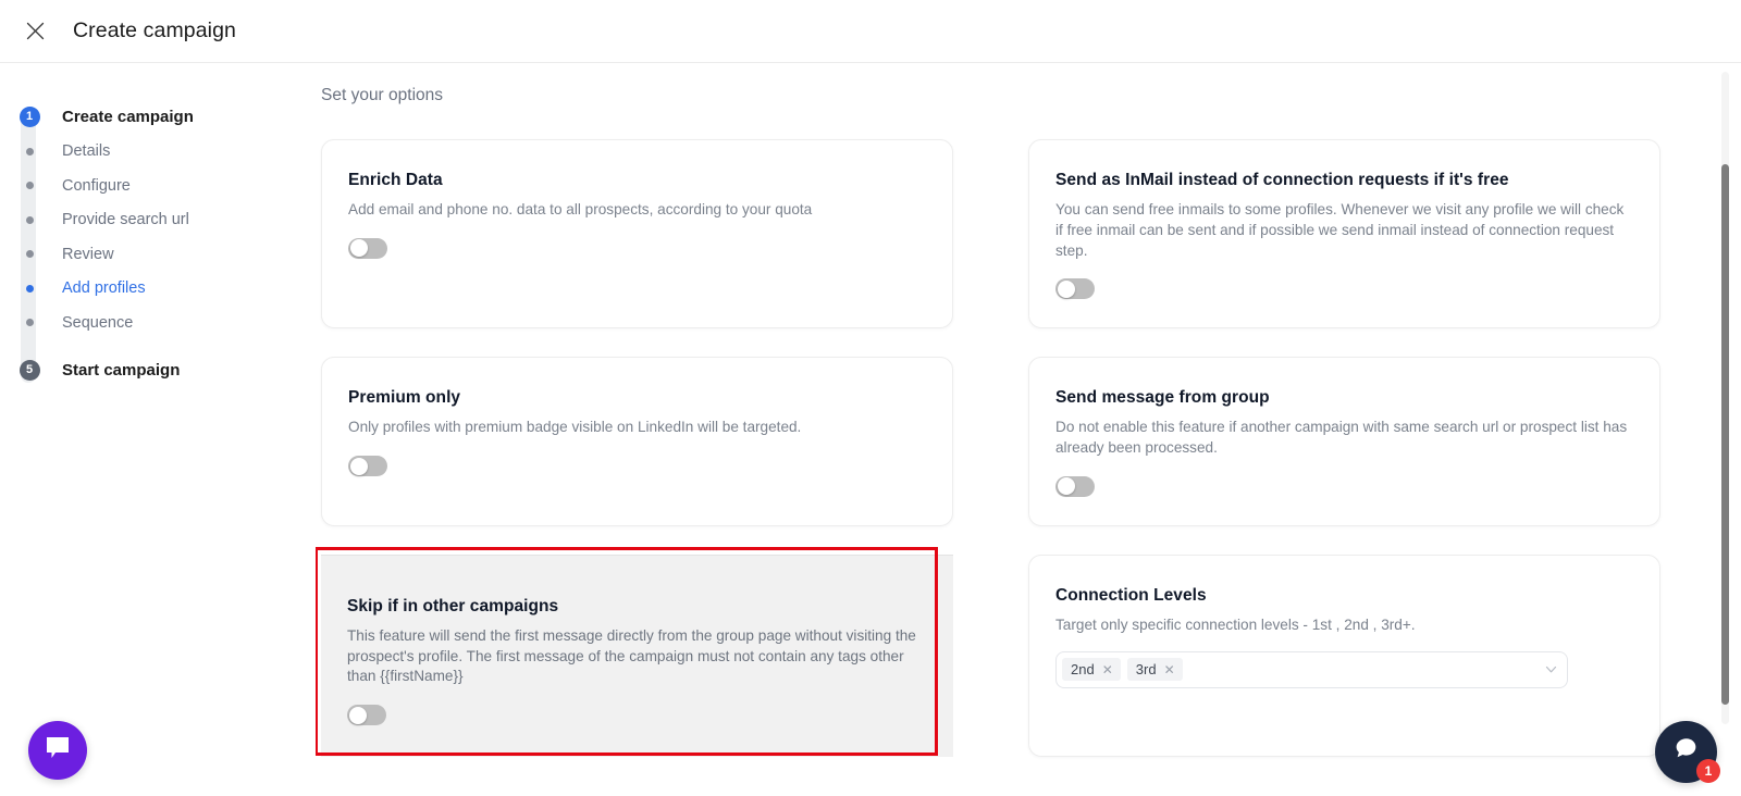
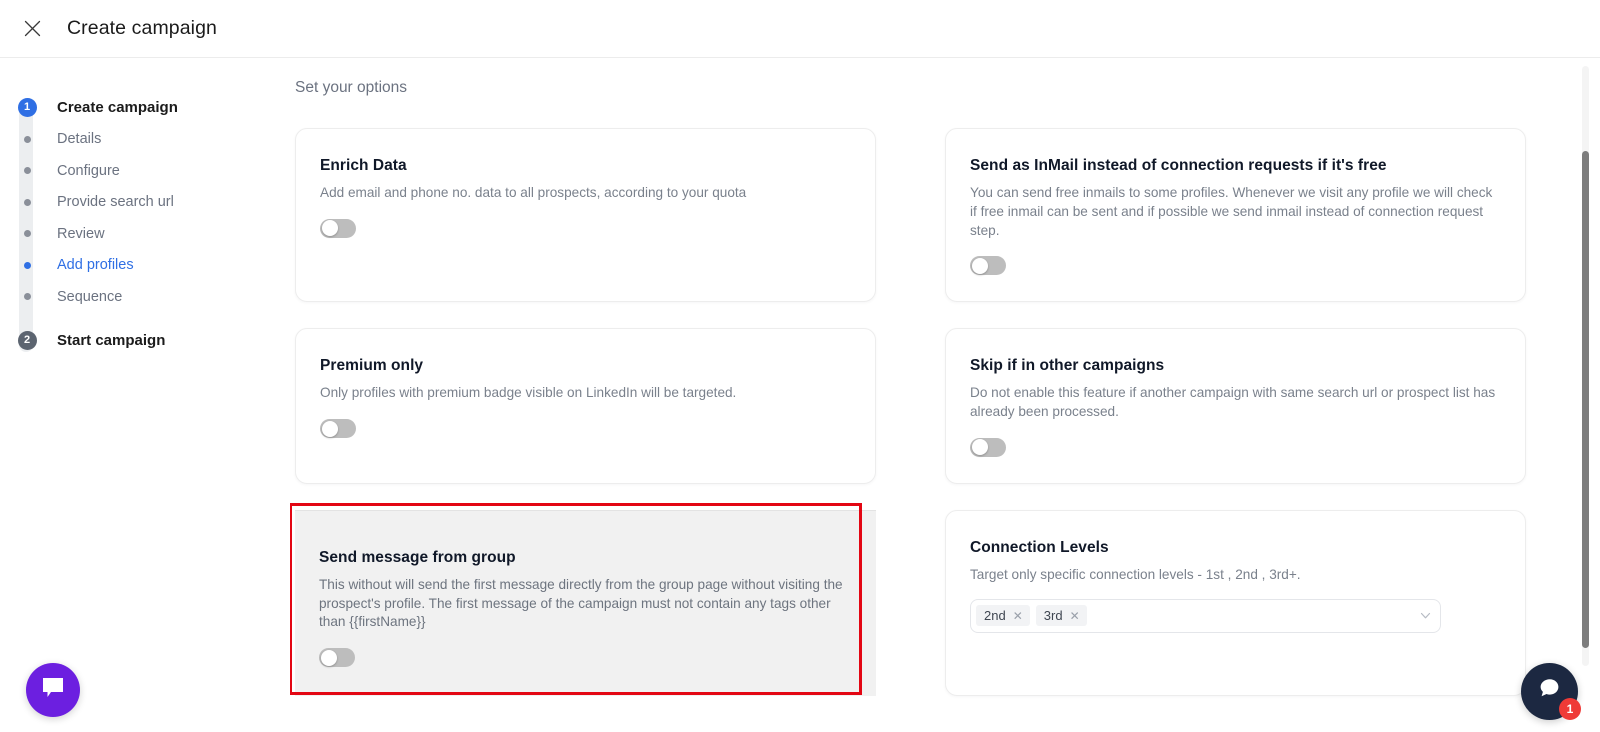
  Create campaign
  1
  Create campaign
  Details
  Configure
  Provide search url
  Review
  Add profiles
  Sequence
- 5
+ 2
  Start campaign
  Set your options
  Enrich Data
  Add email and phone no. data to all prospects, according to your quota
  Send as InMail instead of connection requests if it's free
  You can send free inmails to some profiles. Whenever we visit any profile we will check if free inmail can be sent and if possible we send inmail instead of connection request step.
  Premium only
  Only profiles with premium badge visible on LinkedIn will be targeted.
- Send message from group
+ Skip if in other campaigns
  Do not enable this feature if another campaign with same search url or prospect list has already been processed.
- Skip if in other campaigns
+ Send message from group
- This feature will send the first message directly from the group page without visiting the prospect's profile. The first message of the campaign must not contain any tags other than {{firstName}}
+ This without will send the first message directly from the group page without visiting the prospect's profile. The first message of the campaign must not contain any tags other than {{firstName}}
  Connection Levels
  Target only specific connection levels - 1st , 2nd , 3rd+.
  2nd
  ✕
  3rd
  ✕
  1
